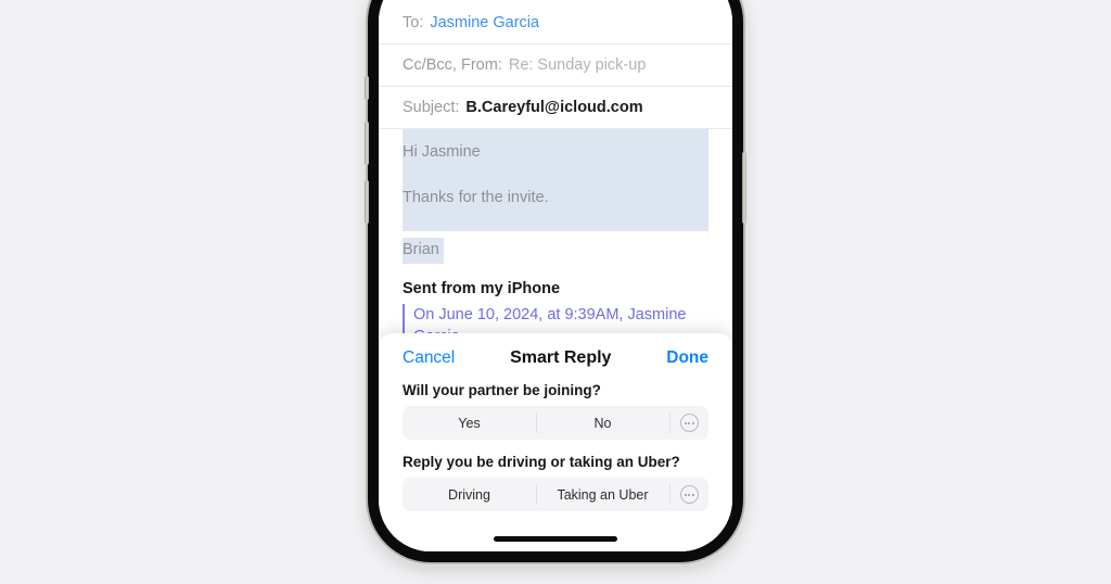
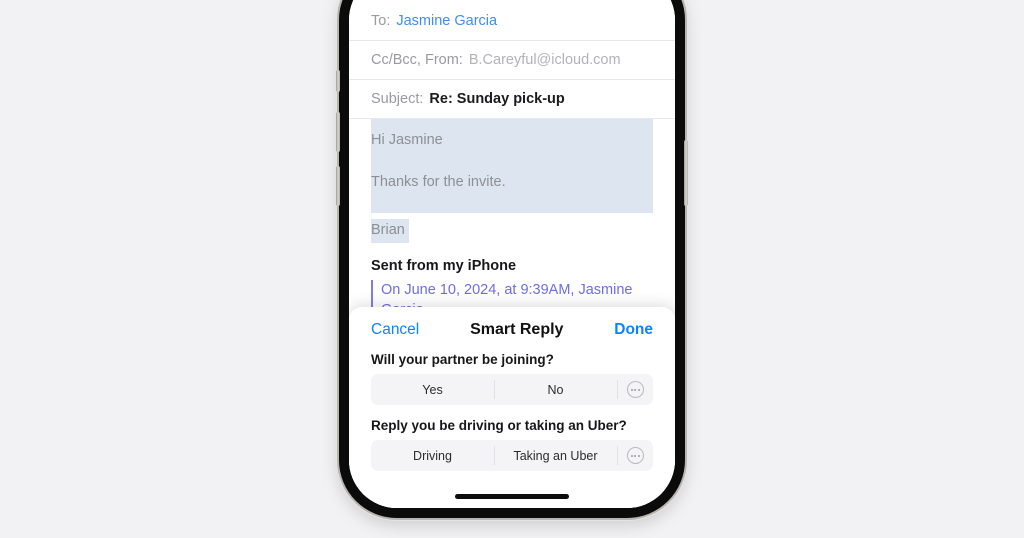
  To:
  Jasmine Garcia
  Cc/Bcc, From:
- Re: Sunday pick-up
+ B.Careyful@icloud.com
  Subject:
- B.Careyful@icloud.com
+ Re: Sunday pick-up
  Hi Jasmine
  Thanks for the invite.
  Brian
  Sent from my iPhone
  On June 10, 2024, at 9:39AM, Jasmine
  Cancel
  Smart Reply
  Done
  Will your partner be joining?
  Yes
  No
  Reply you be driving or taking an Uber?
  Driving
  Taking an Uber
